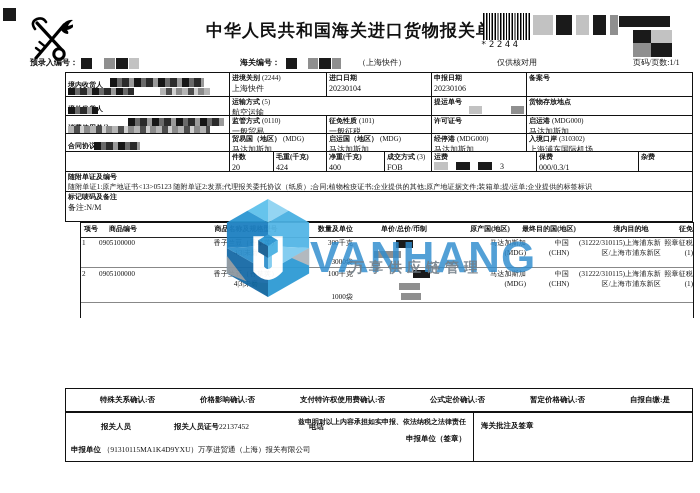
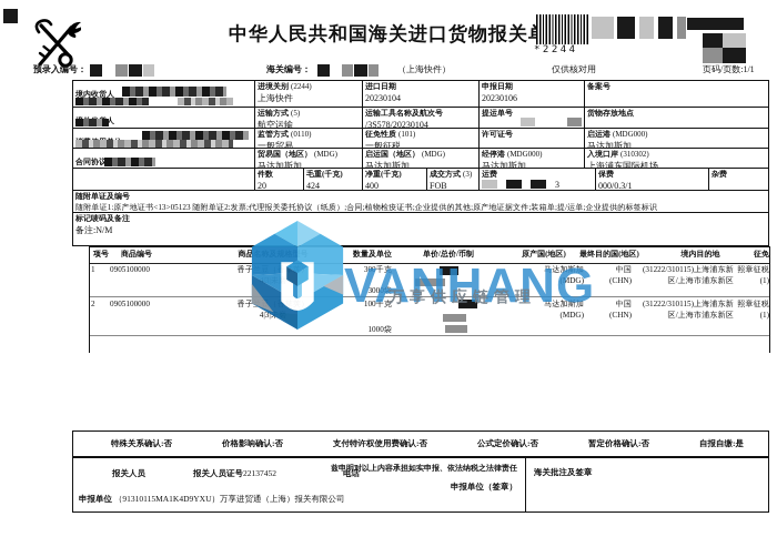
  中华人民共和国海关进口货物报关
  *2244
  预录入编号：
  海关编号：
  （上海快件）
  仅供核对用
  页码/页数:1/1
  境内收货人
  进境关别 (2244)
  上海快件
  进口日期
  20230104
  申报日期
  20230106
  备案号
  运输方式 (5)
  航空运输
+ 运输工具名称及航次号
+ /3S578/20230104
  提运单号
  货物存放地点
  监管方式 (0110)
  一般贸易
  征免性质 (101)
  一般征税
  许可证号
  启运港 (MDG000)
  马达加斯加
  合同协议
  贸易国（地区） (MDG)
  马达加斯加
  启运国（地区） (MDG)
  马达加斯加
  经停港 (MDG000)
  马达加斯加
  入境口岸 (310302)
  上海浦东国际机场
  件数
  20
  毛重(千克)
  424
  净重(千克)
  400
  成交方式 (3)
  FOB
  运费
  3
  保费
  000/0.3/1
  杂费
  随附单证及编号
  随附单证1:原产地证书<13>05123 随附单证2:发票;代理报关委托协议（纸质）;合同;植物检疫证书;企业提供的其他;原产地证据文件;装箱单;提/运单;企业提供的标签标识
  标记唛码及备注
  备注:N/M
  项号
  商品编号
  数量及单位
  单价/总价/币制
  原产国(地区)
  最终目的国(地区)
  境内目的地
  征免
  1
  0905100000
  300千克
  3000袋
  马达加斯加
  (MDG)
  中国
  (CHN)
  (31222/310115)上海浦东新
  区/上海市浦东新区
  照章征税
  (1)
  2
  0905100000
  100千克
  1000袋
  马达加斯加
  (MDG)
  中国
  (CHN)
  (31222/310115)上海浦东新
  区/上海市浦东新区
  照章征税
  (1)
  VANHANG
  万享供应链管理
  特殊关系确认:否
  价格影响确认:否
  支付特许权使用费确认:否
  公式定价确认:否
  暂定价格确认:否
  自报自缴:是
  报关人员
  报关人员证号22137452
  电话
  兹申明对以上内容承担如实申报、依法纳税之法律责任
  申报单位（签章）
  申报单位 （91310115MA1K4D9YXU）万享进贸通（上海）报关有限公司
  海关批注及签章
